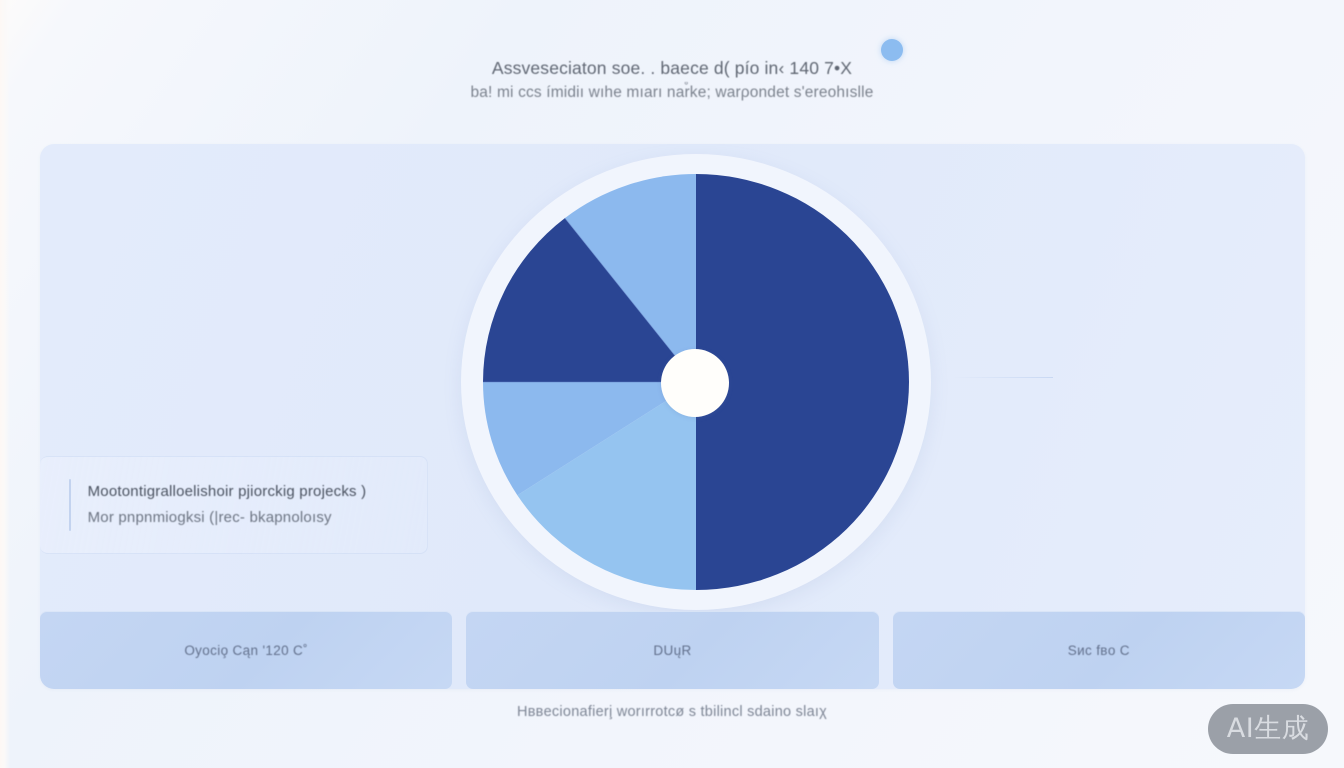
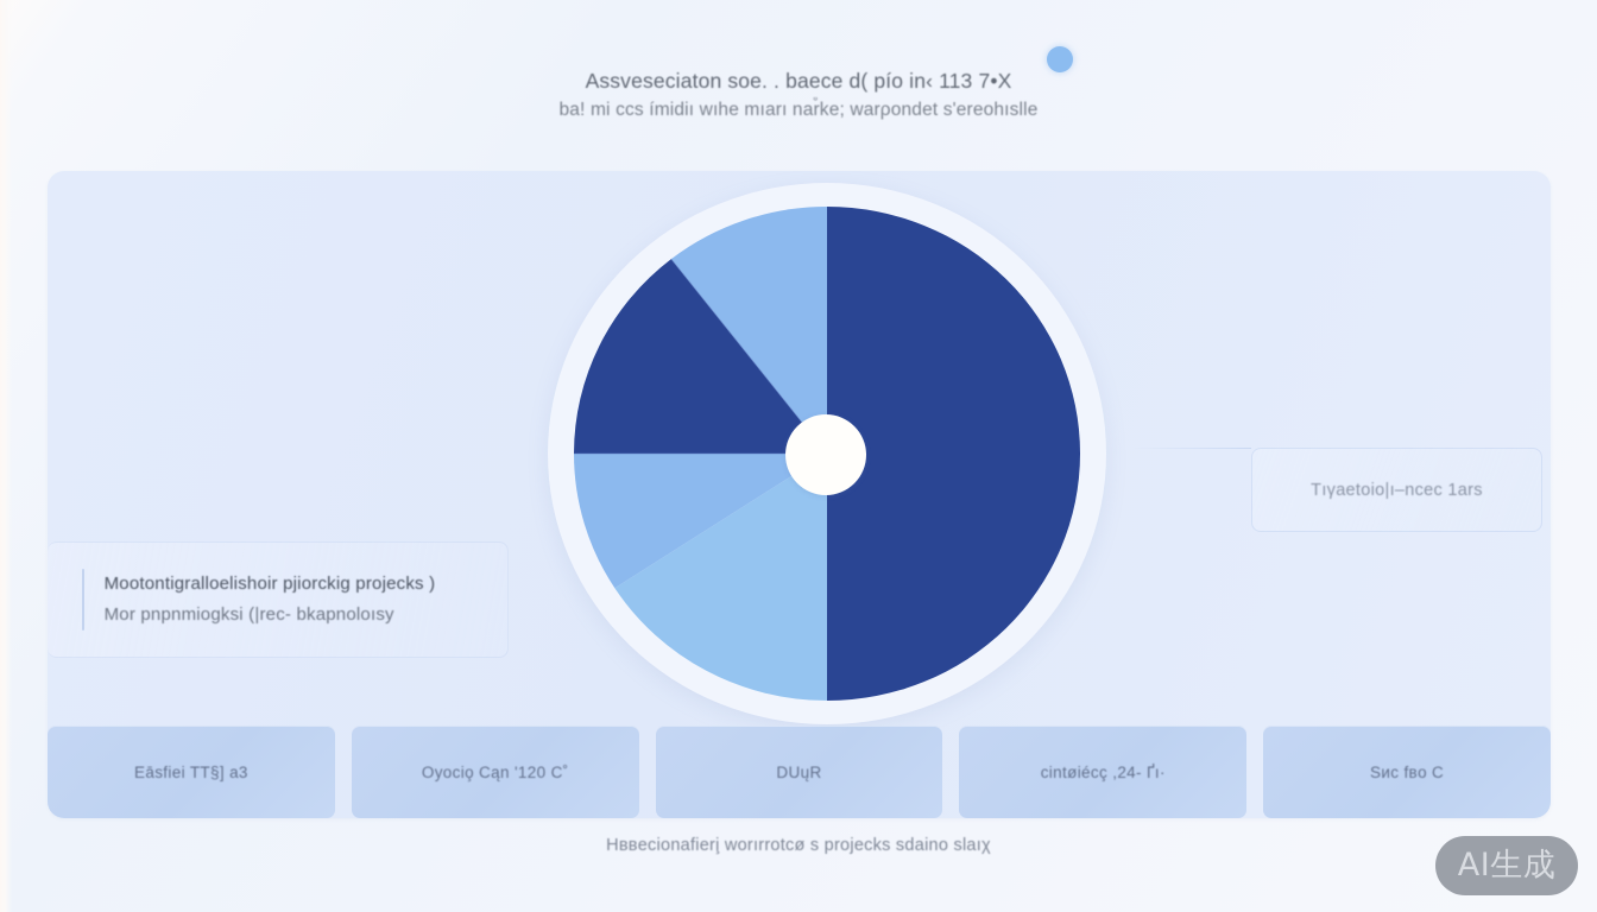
- Assveseciaton soe. . baece d( pío in‹ 140 7•X
+ Assveseciaton soe. . baece d( pío in‹ 113 7•X
  ba! mi ccs ímidiı wıhe mıarı nar̊ke; warρondet s'ereohıslle
  Mootontigralloelishoir pjiorckig projecks )
  Mor pnpnmiogksi (|rec- bkapnoloısy
+ Tıγaetoio|ı–ncec 1ars
+ Eāsfiei TT§] а3
  Oyocio̧ Cąn '120 C˚
  DUųR
+ cintøiécç ,24- Ґı·
  Sис fʙо C
- Hʙвecionafieri̧ worırrotcø s tbilincl sdaino slaıχ
+ Hʙвecionafieri̧ worırrotcø s projecks sdaino slaıχ
  AI生成
